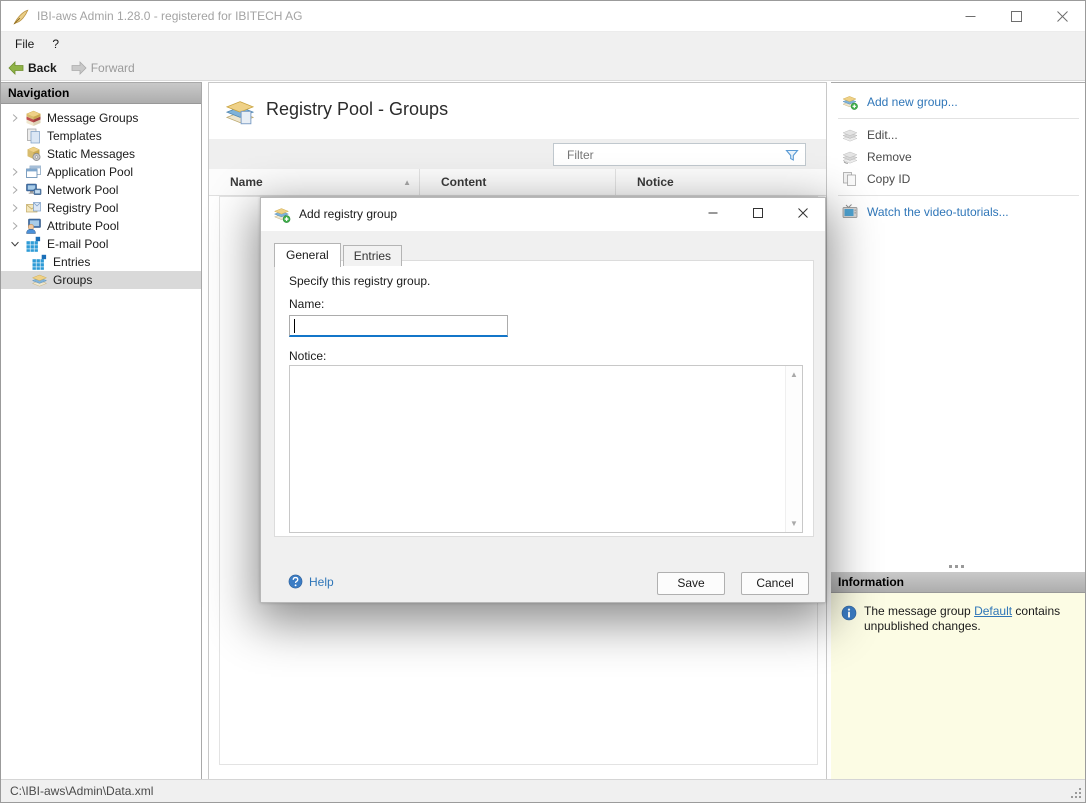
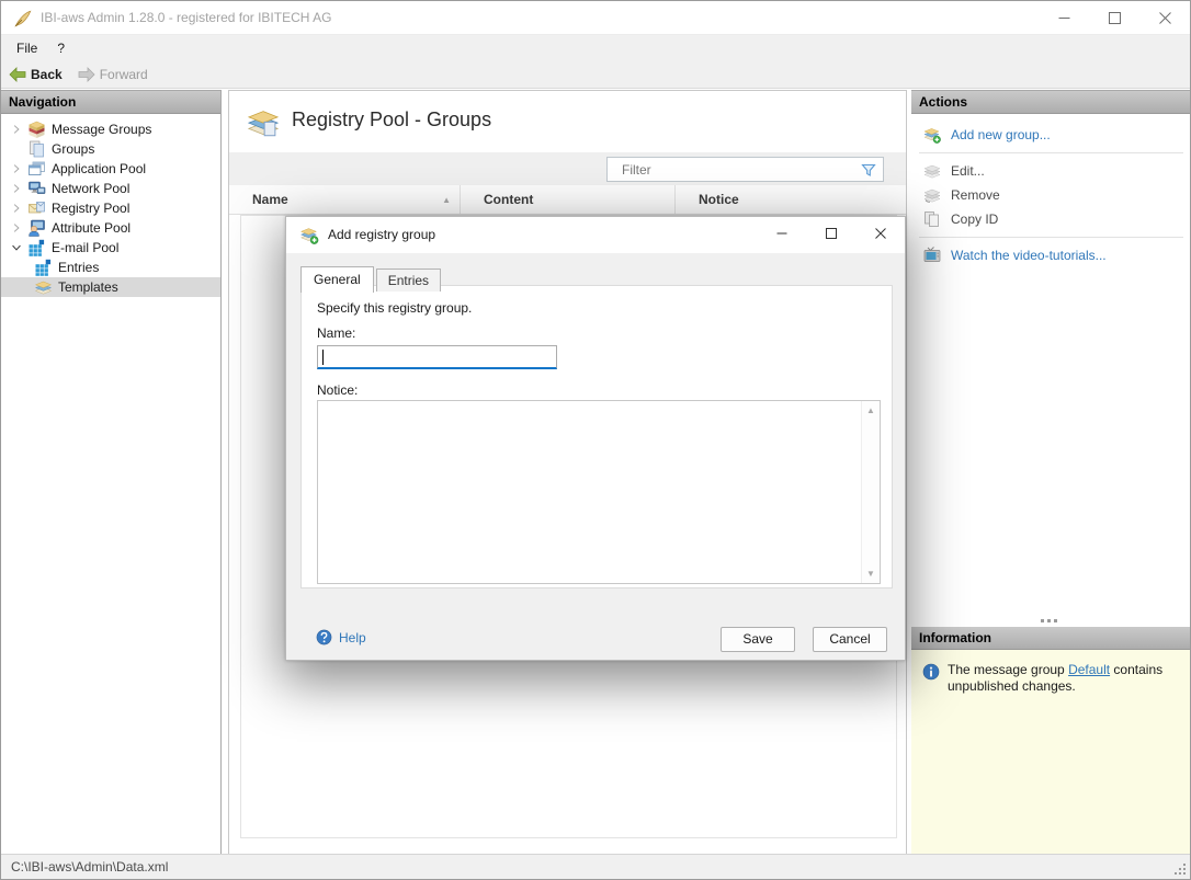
  IBI-aws Admin 1.28.0 - registered for IBITECH AG
  File
  ?
  Back
  Forward
  Navigation
  Message Groups
- Templates
+ Groups
- Static Messages
  Application Pool
  Network Pool
  Registry Pool
  Attribute Pool
  E-mail Pool
  Entries
- Groups
+ Templates
  Registry Pool - Groups
  Filter
  Name
  ▲
  Content
  Notice
+ Actions
  Add new group...
  Edit...
  Remove
  Copy ID
  Watch the video-tutorials...
  Information
  The message group Default contains unpublished changes.
  Add registry group
  General
  Entries
  Specify this registry group.
  Name:
  Notice:
  ▲
  ▼
  Help
  Save
  Cancel
  C:\IBI-aws\Admin\Data.xml
